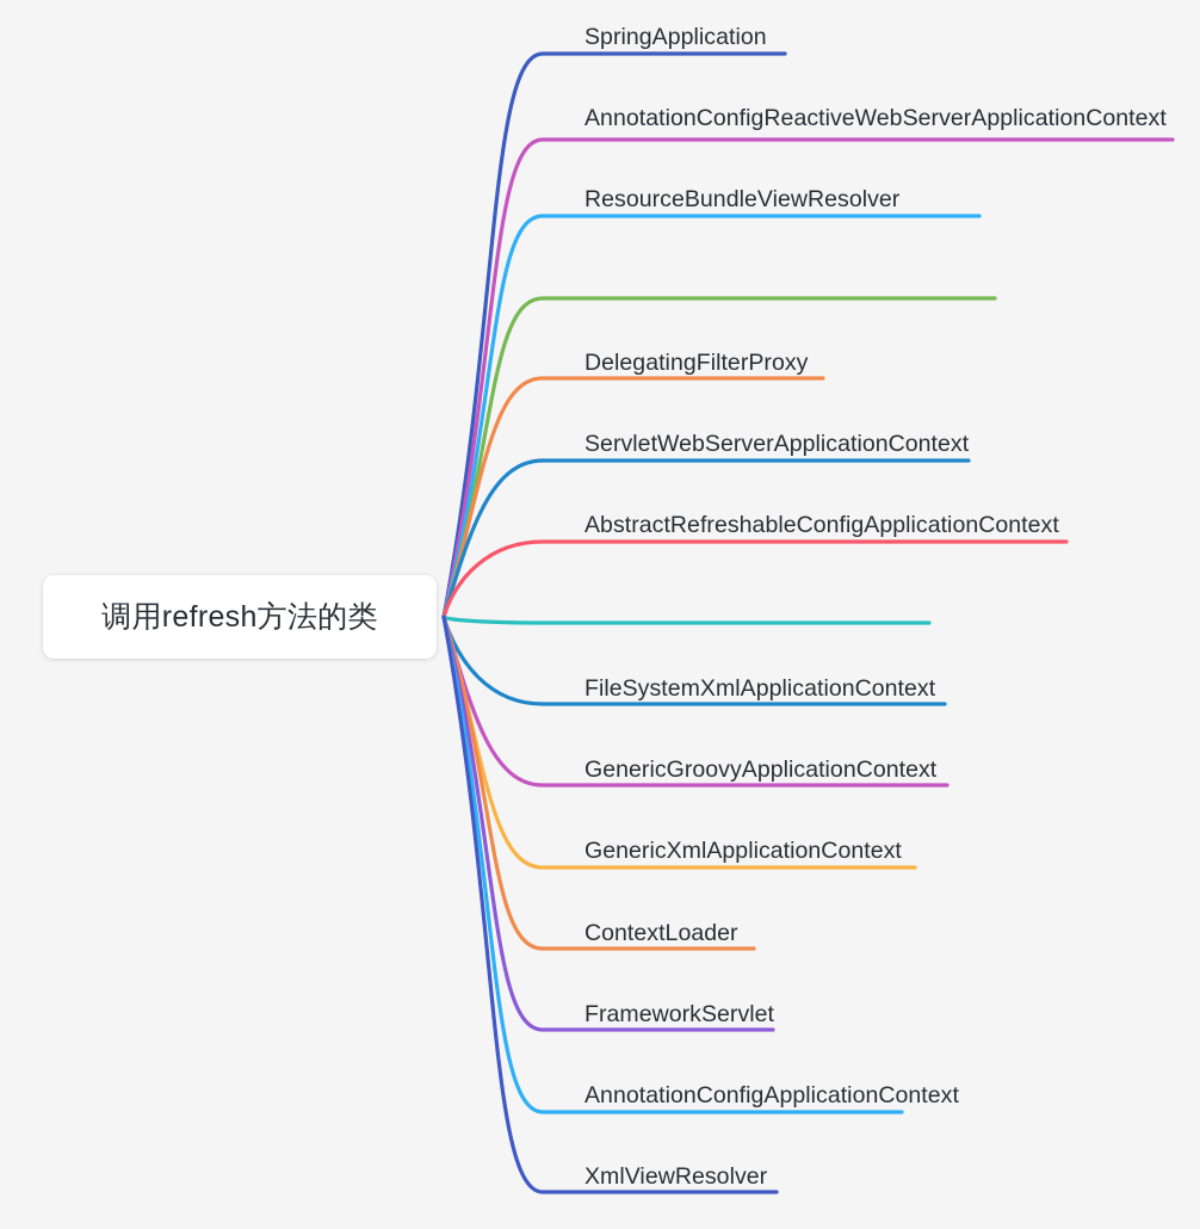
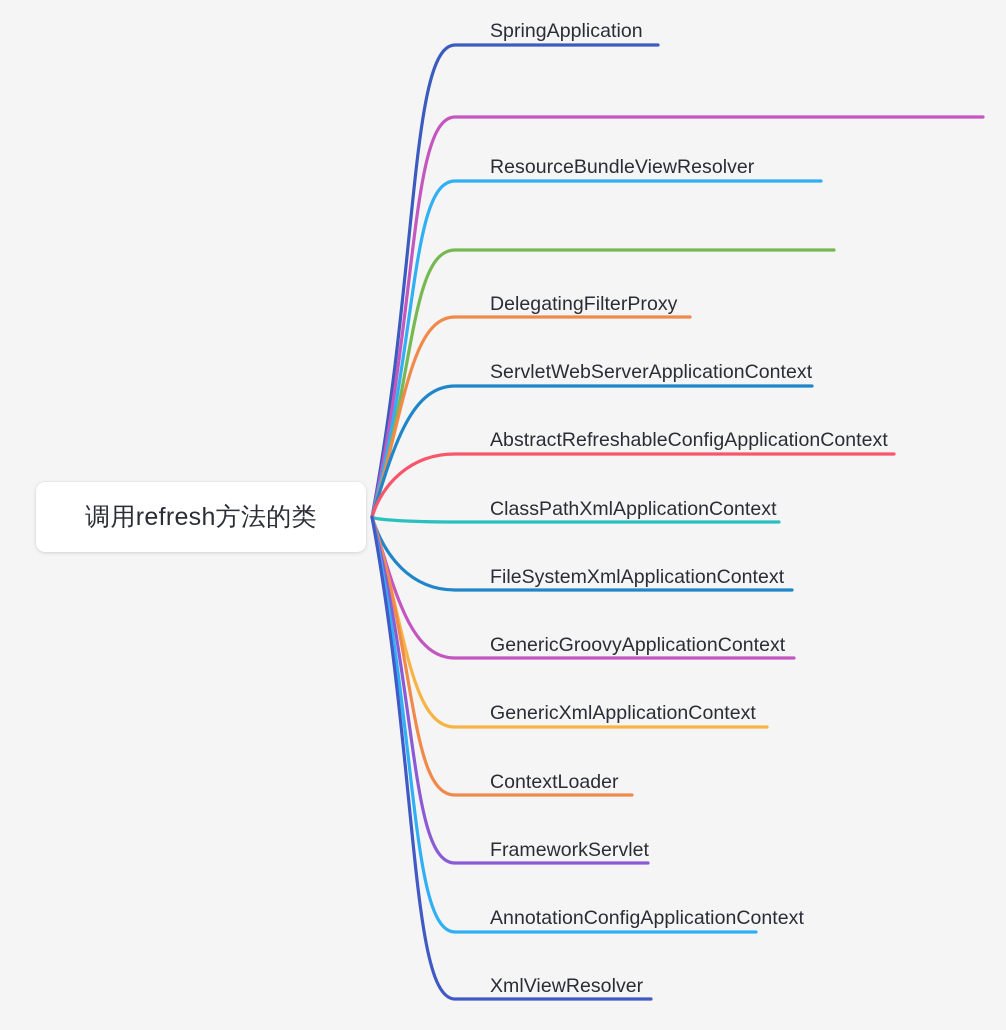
  调用refresh方法的类
  SpringApplication
- AnnotationConfigReactiveWebServerApplicationContext
  ResourceBundleViewResolver
  DelegatingFilterProxy
  ServletWebServerApplicationContext
  AbstractRefreshableConfigApplicationContext
+ ClassPathXmlApplicationContext
  FileSystemXmlApplicationContext
  GenericGroovyApplicationContext
  GenericXmlApplicationContext
  ContextLoader
  FrameworkServlet
  AnnotationConfigApplicationContext
  XmlViewResolver
